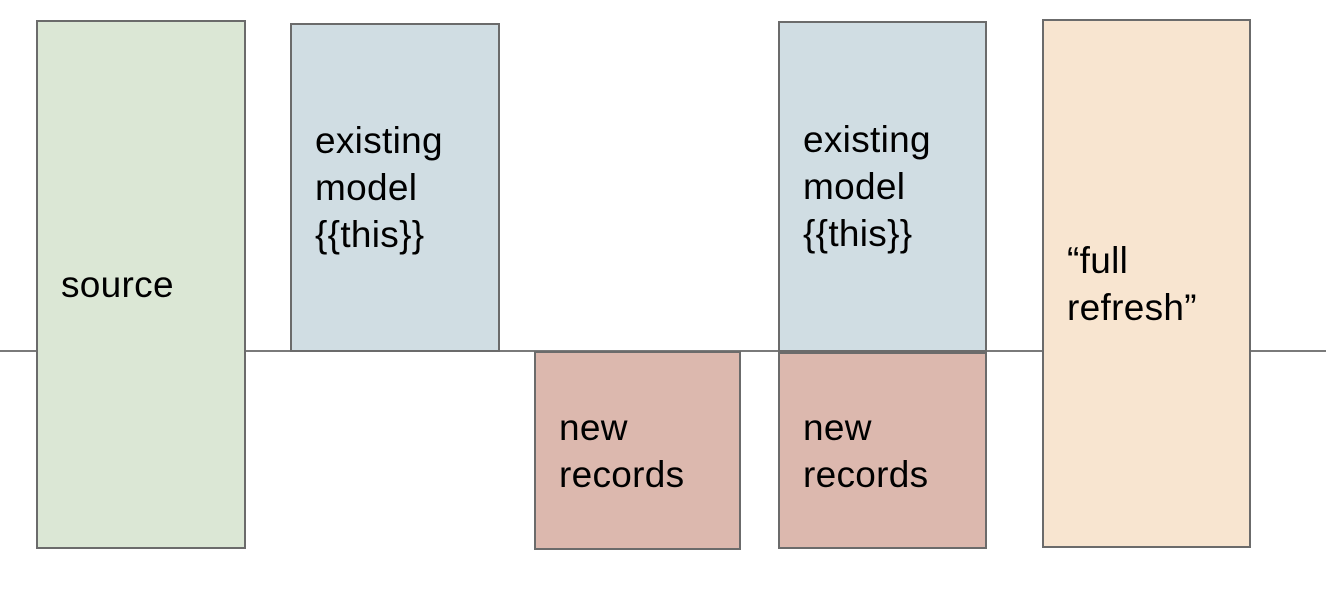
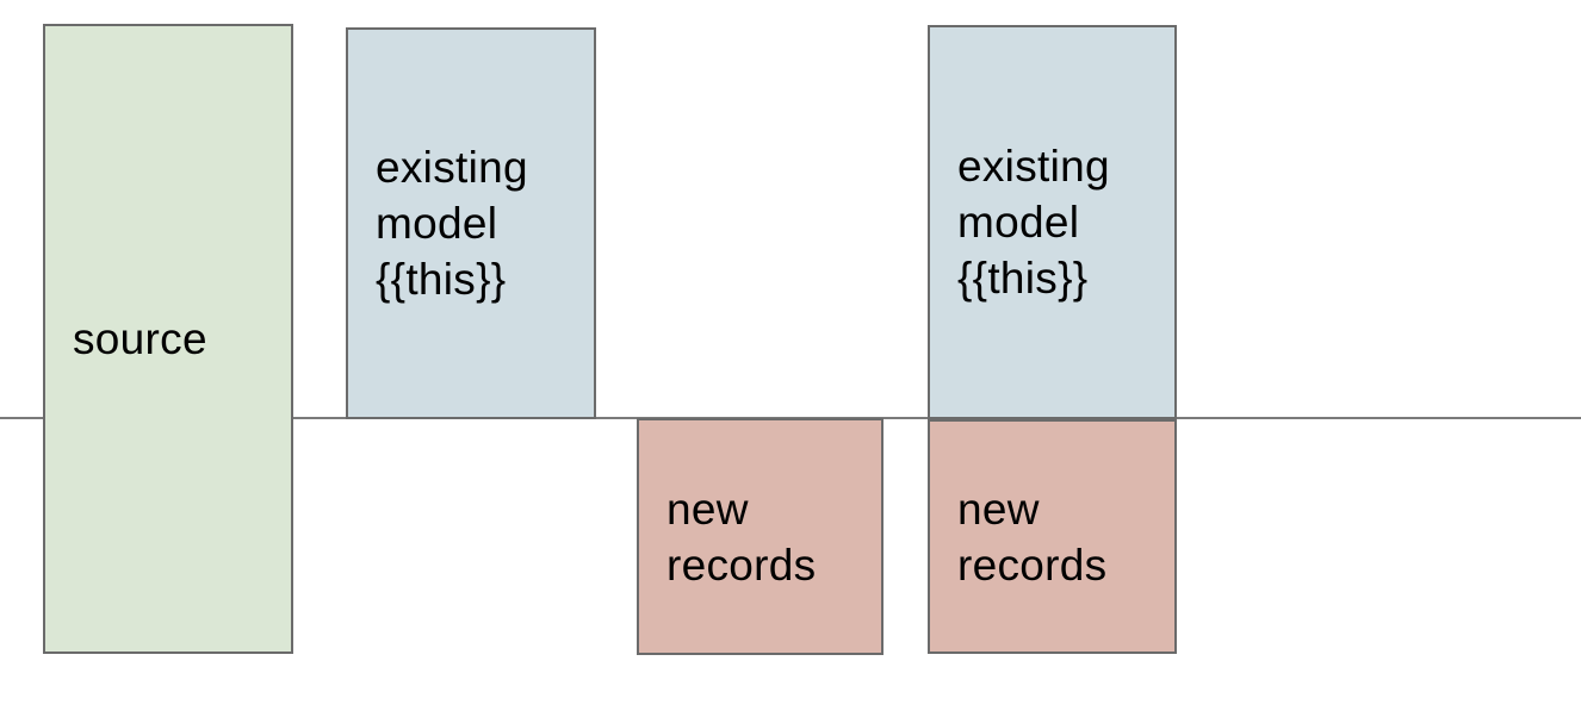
  source
  existing
  model
  {{this}}
  new
  records
  existing
  model
  {{this}}
  new
  records
- “full
- refresh”
